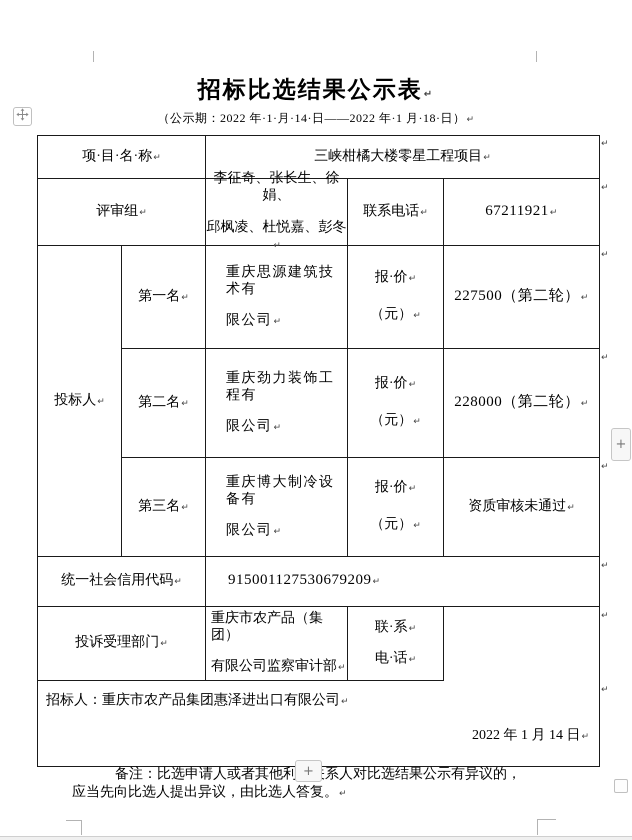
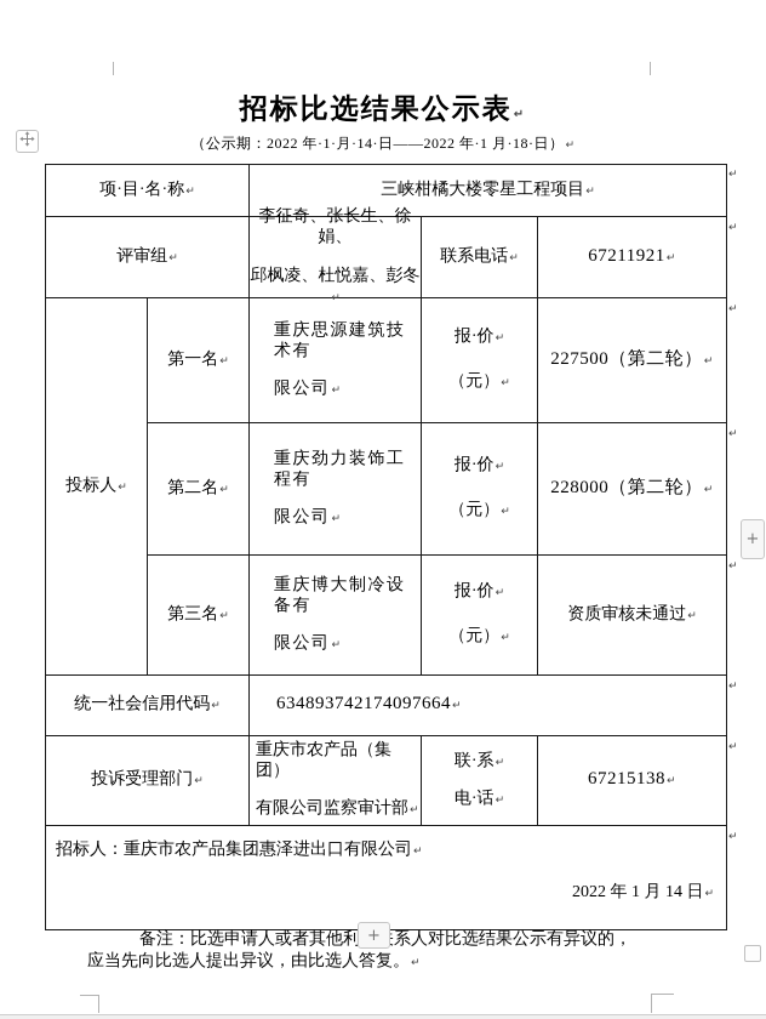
  招标比选结果公示表↵
  （公示期：2022 年·1·月·14·日——2022 年·1 月·18·日）↵
  项·目·名·称↵
  三峡柑橘大楼零星工程项目↵
  评审组↵
  李征奇、张长生、徐娟、
  邱枫凌、杜悦嘉、彭冬↵
  联系电话↵
  67211921↵
  投标人↵
  第一名↵
  重庆思源建筑技术有
  限公司↵
  报·价↵
  （元）↵
  227500（第二轮）↵
  第二名↵
  重庆劲力装饰工程有
  限公司↵
  报·价↵
  （元）↵
  228000（第二轮）↵
  第三名↵
  重庆博大制冷设备有
  限公司↵
  报·价↵
  （元）↵
  资质审核未通过↵
  统一社会信用代码↵
- 915001127530679209↵
+ 634893742174097664↵
  投诉受理部门↵
  重庆市农产品（集团）
  有限公司监察审计部↵
  联·系↵
  电·话↵
+ 67215138↵
  招标人：重庆市农产品集团惠泽进出口有限公司↵
  2022 年 1 月 14 日↵
  ↵
  ↵
  ↵
  ↵
  ↵
  ↵
  ↵
  ↵
  +
  备注：比选申请人或者其他利系人对比选结果公示有异议的，
  应当先向比选人提出异议，由比选人答复。↵
  +
